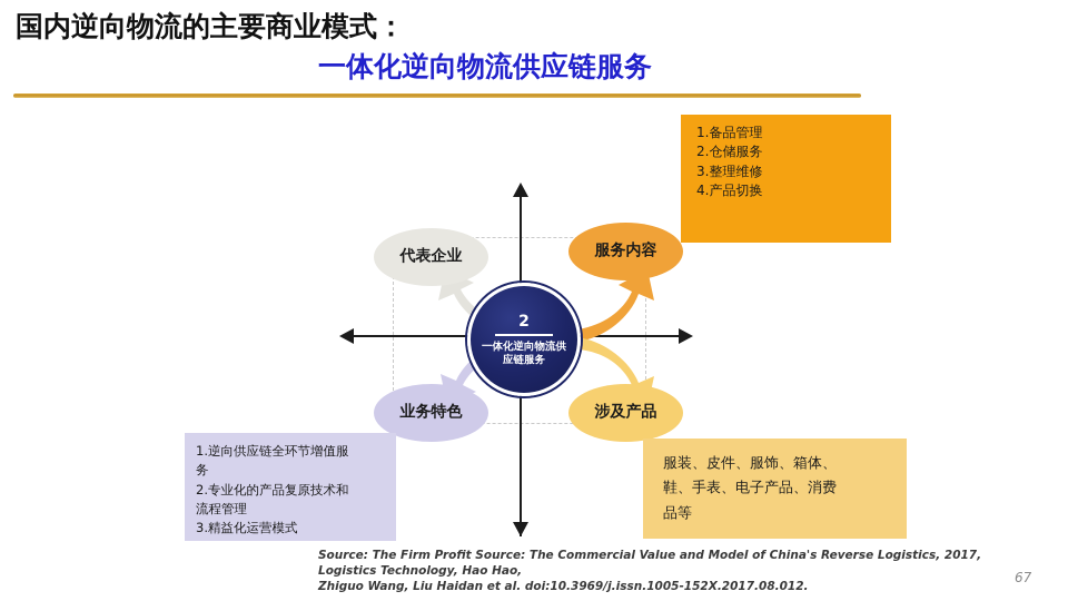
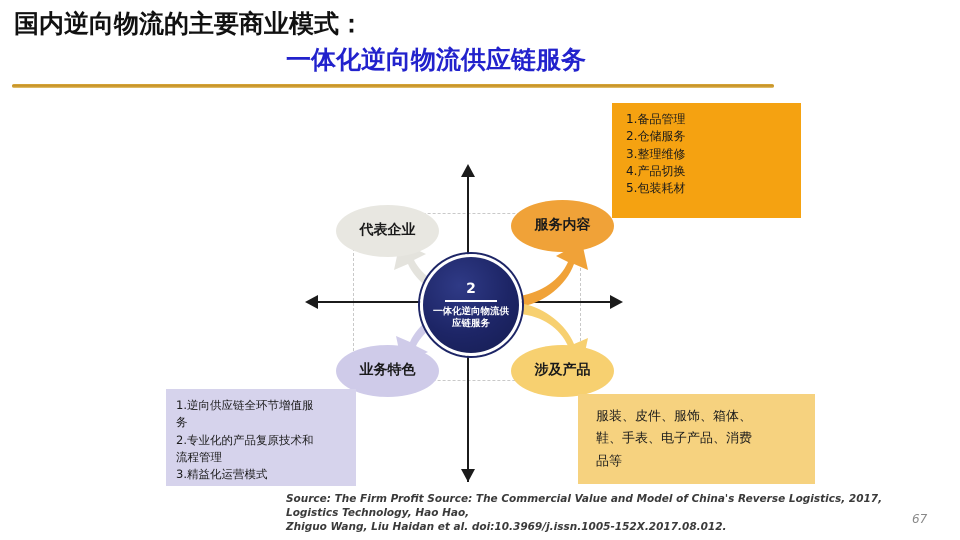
  国内逆向物流的主要商业模式：
  一体化逆向物流供应链服务
  代表企业
  服务内容
  业务特色
  涉及产品
  2
  一体化逆向物流供应链服务
  1.备品管理
  2.仓储服务
  3.整理维修
  4.产品切换
+ 5.包装耗材
  1.逆向供应链全环节增值服
  务
  2.专业化的产品复原技术和
  流程管理
  3.精益化运营模式
  服装、皮件、服饰、箱体、
  鞋、手表、电子产品、消费
  品等
  Source: The Firm Profit Source: The Commercial Value and Model of China's Reverse Logistics, 2017, Logistics Technology, Hao Hao,
  Zhiguo Wang, Liu Haidan et al. doi:10.3969/j.issn.1005-152X.2017.08.012.
  67
